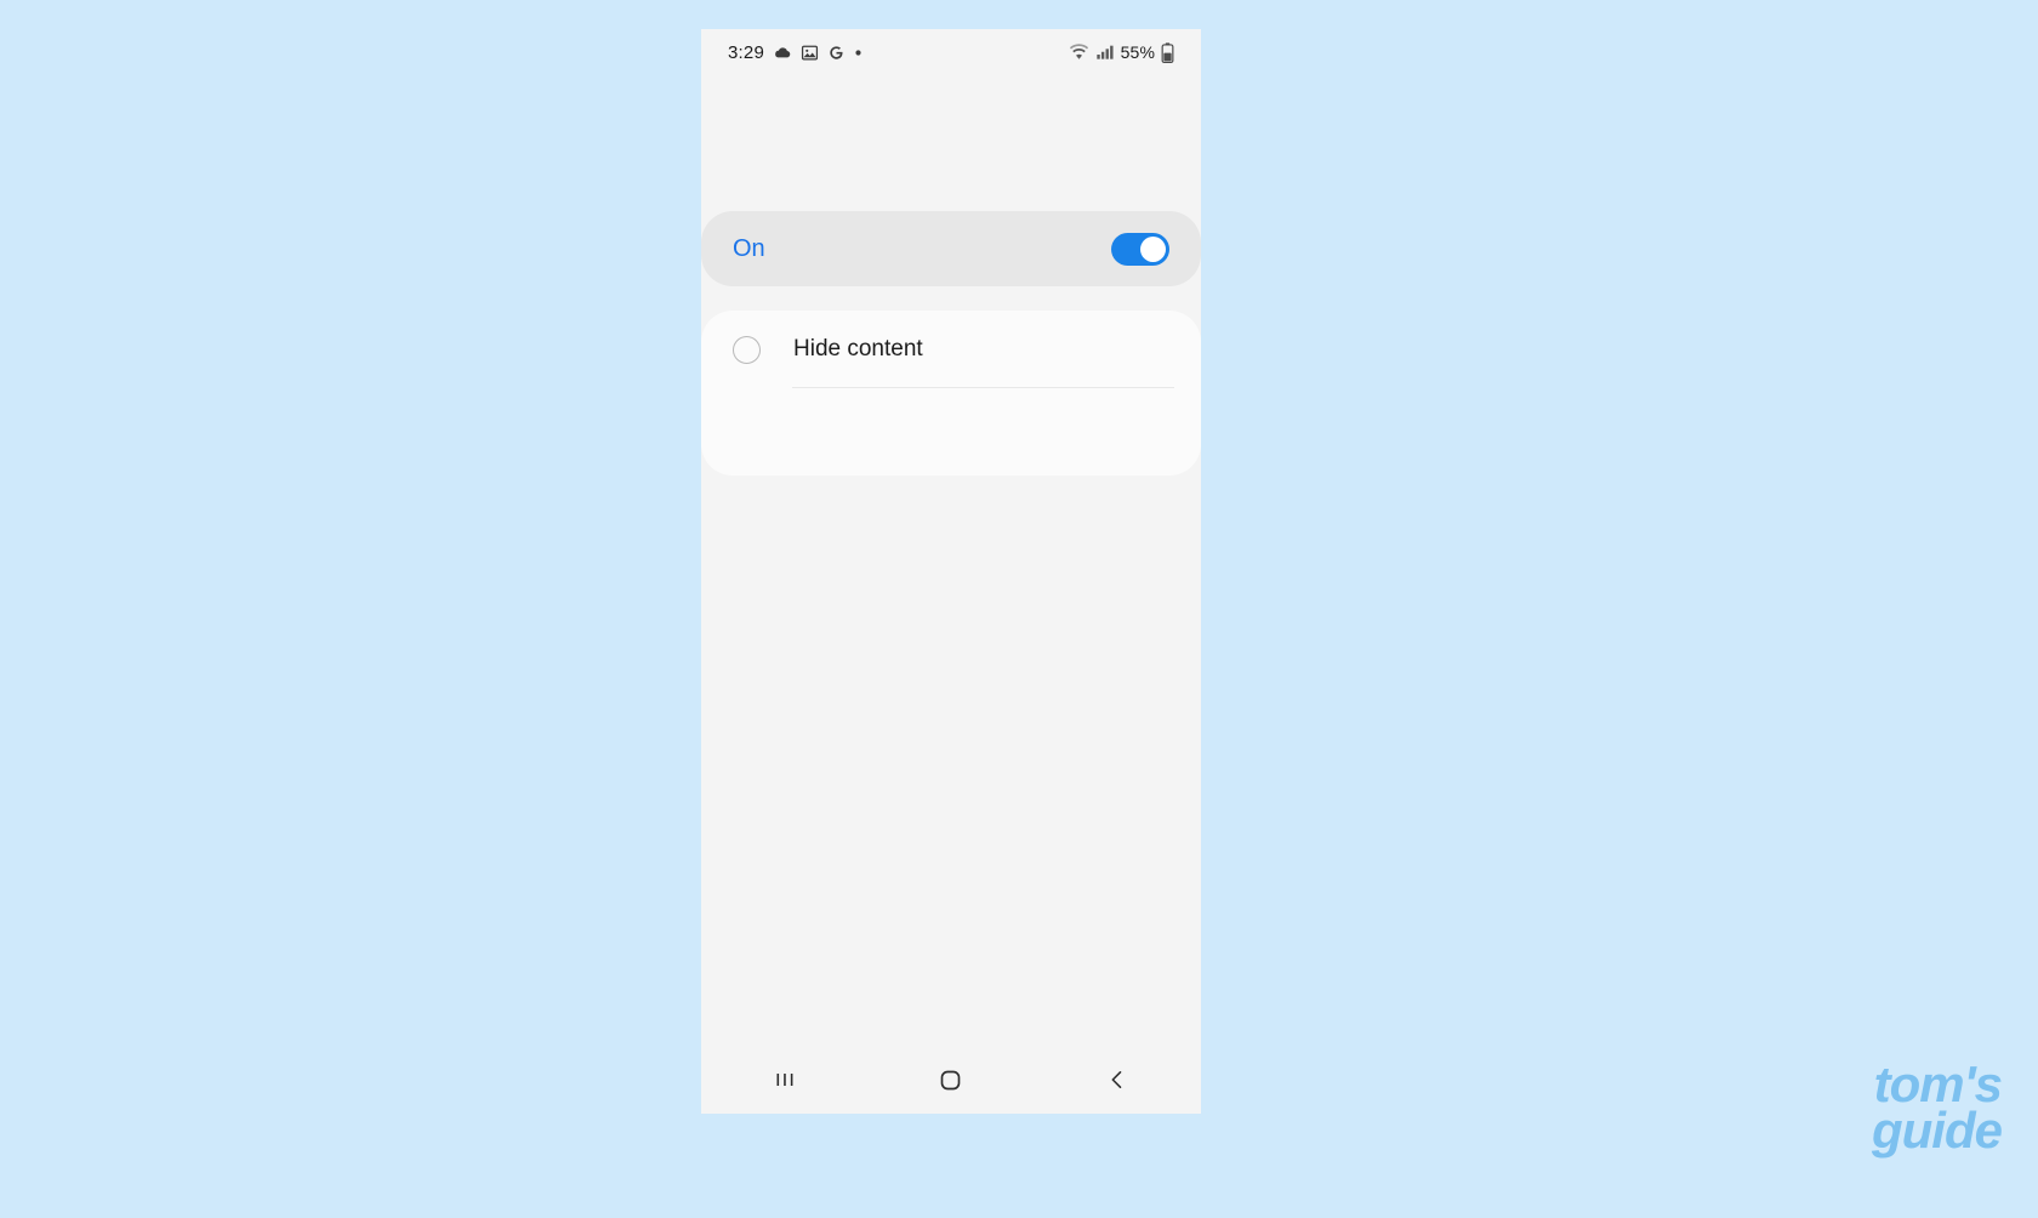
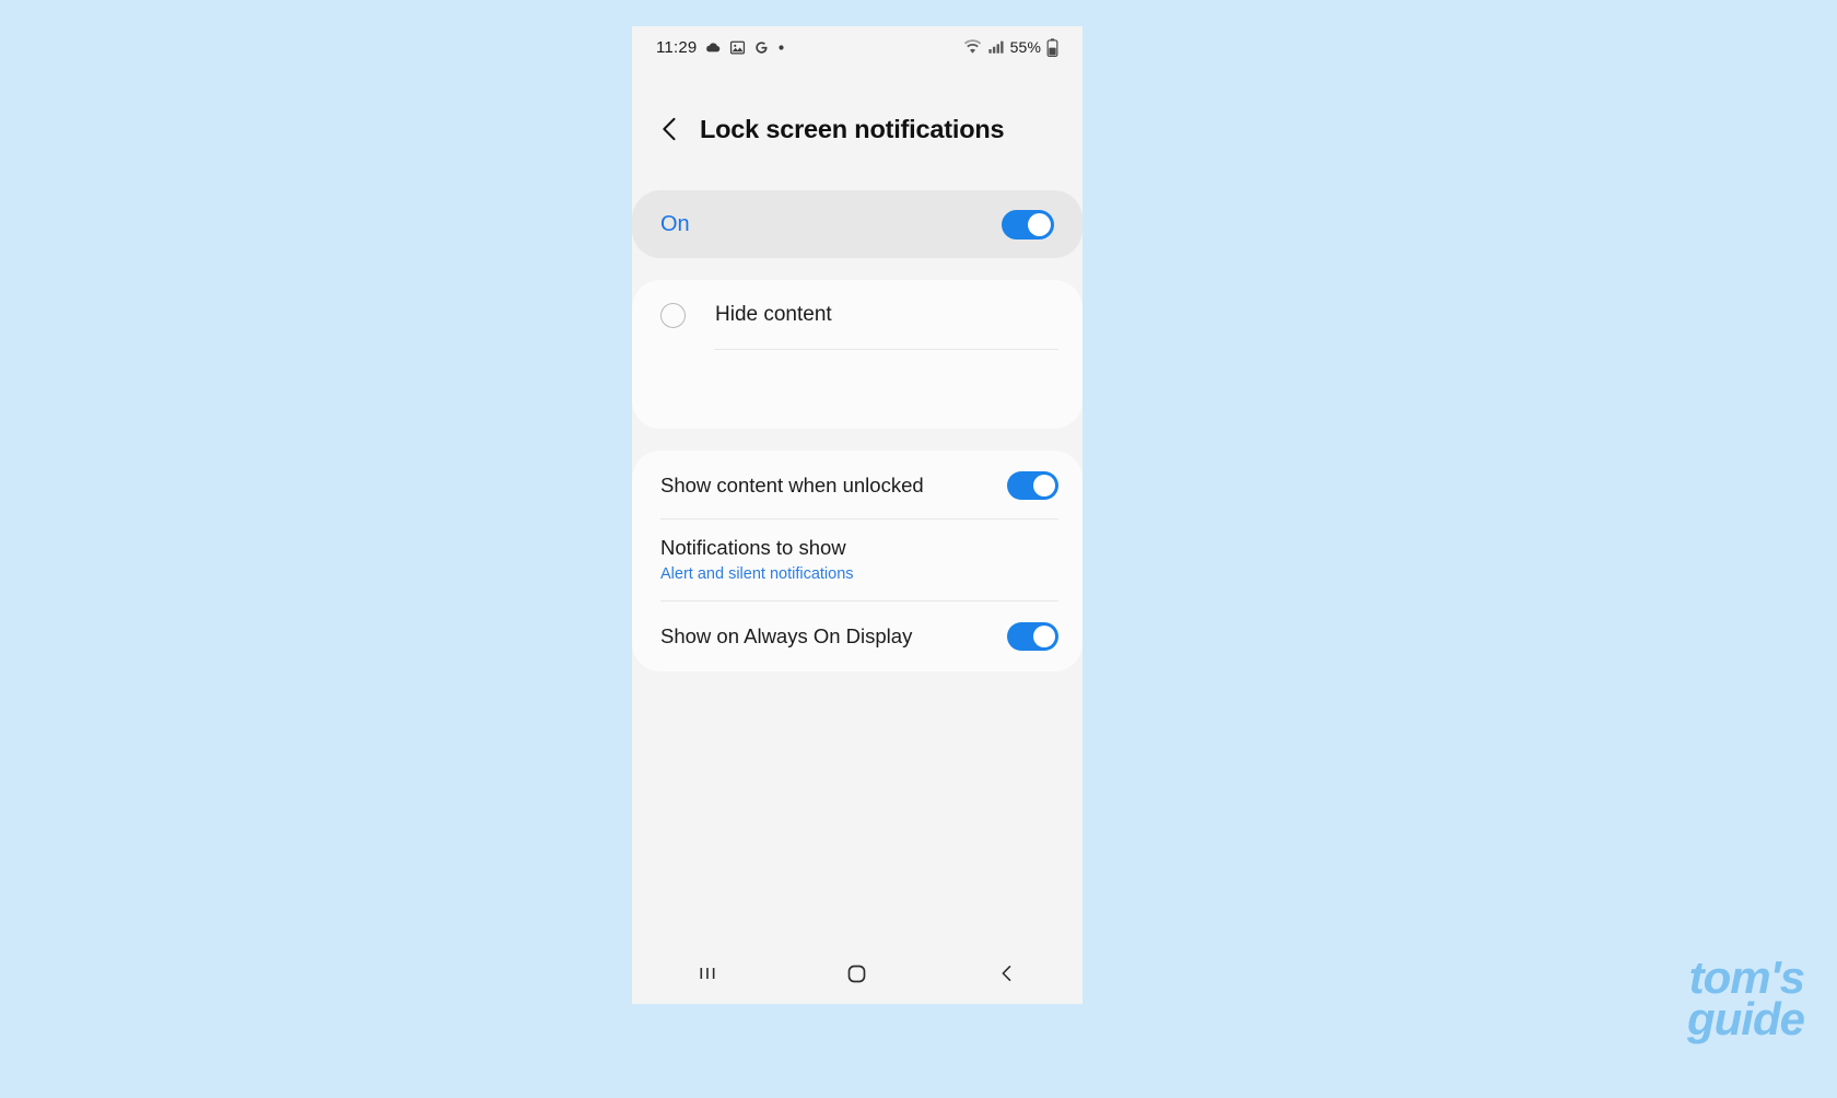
- 3:29
+ 11:29
  55%
+ Lock screen notifications
  On
  Hide content
+ Show content when unlocked
+ Notifications to show
+ Alert and silent notifications
+ Show on Always On Display
  tom's
  guide
